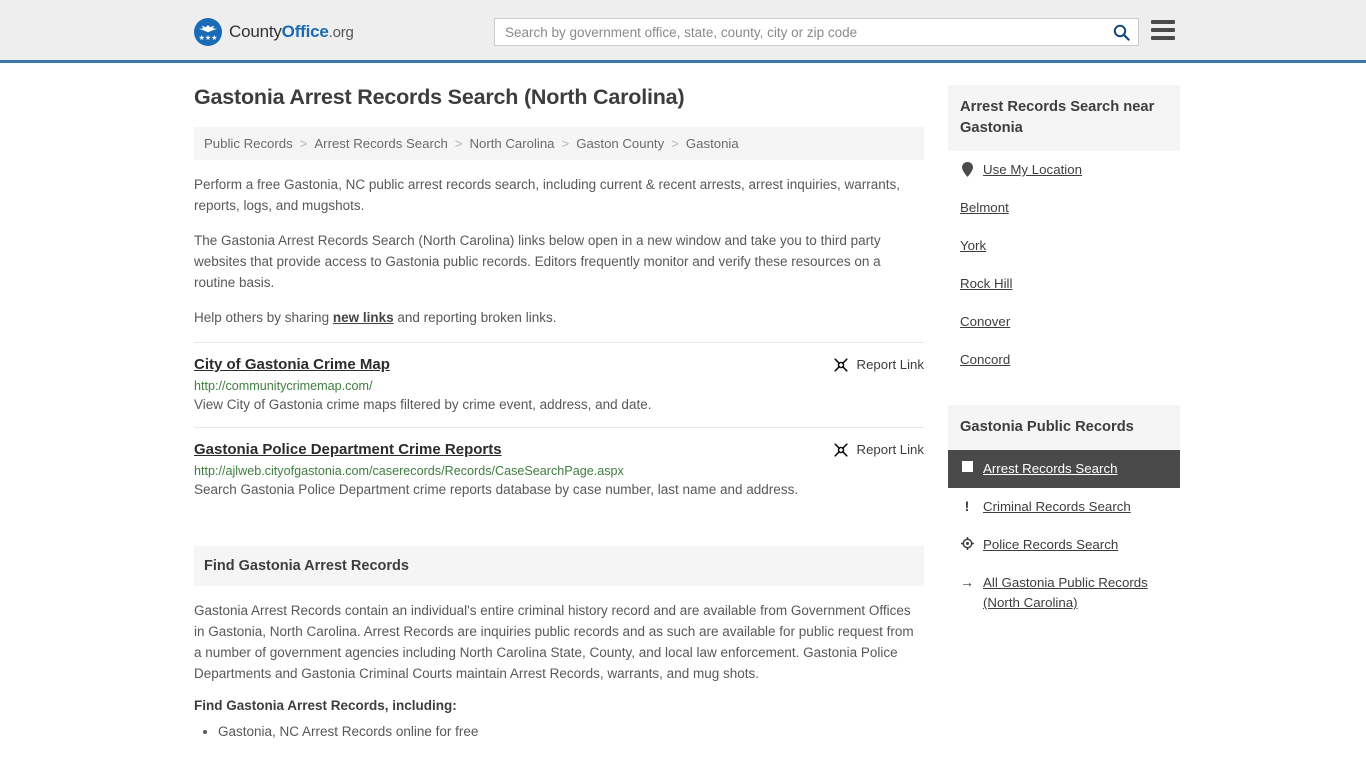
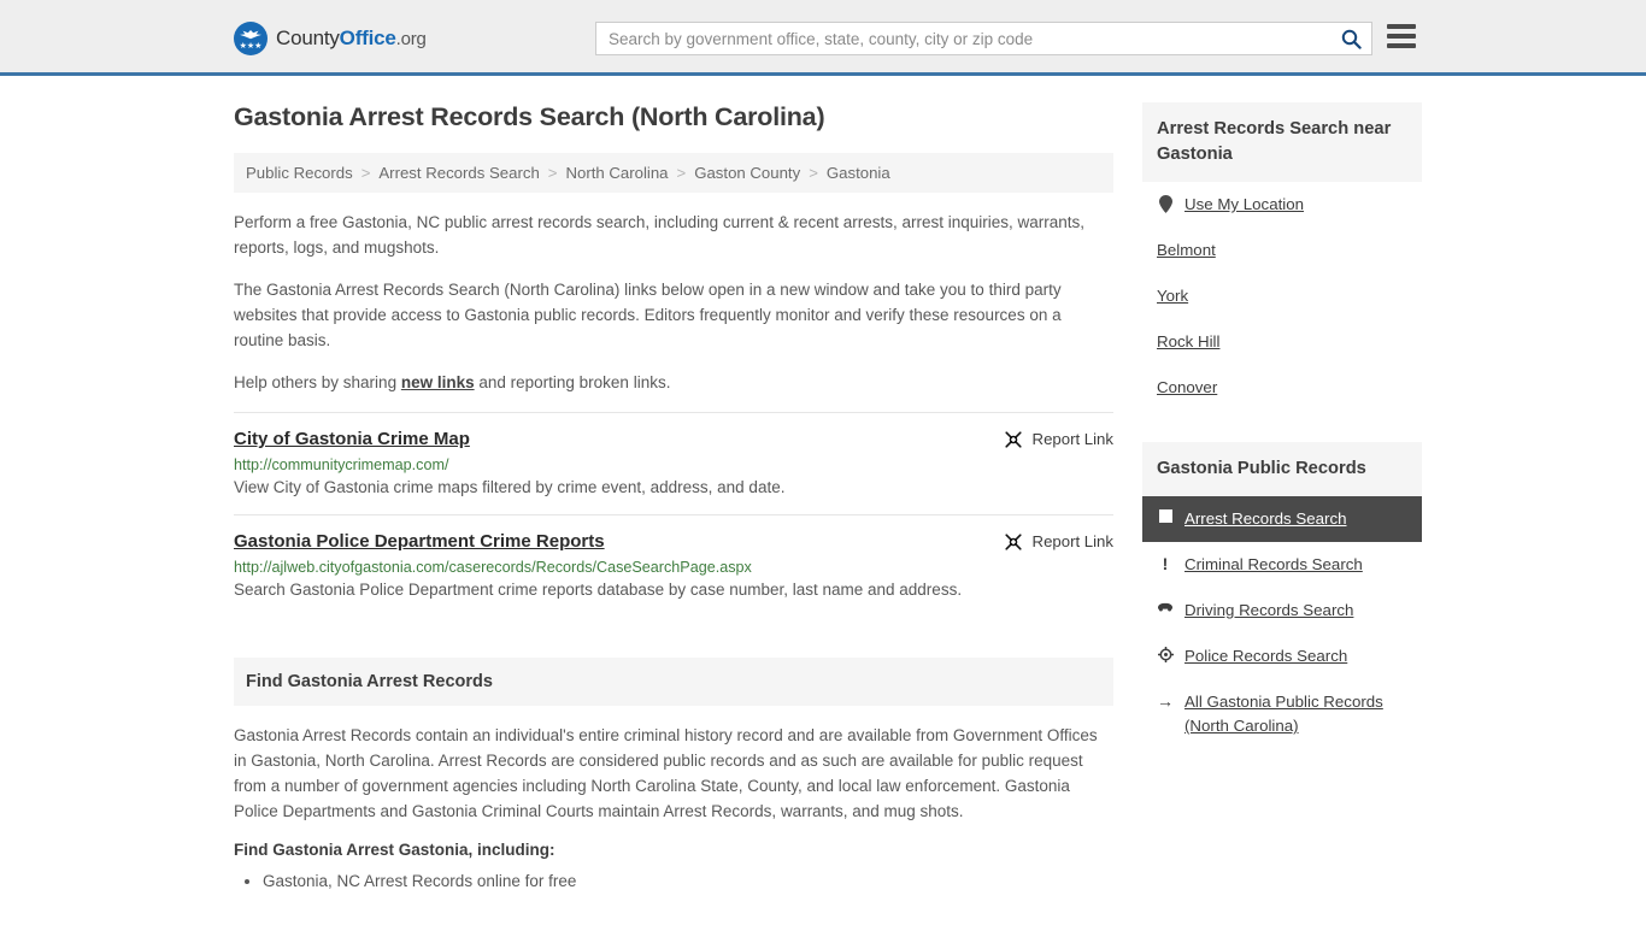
  CountyOffice.org
  Search by government office, state, county, city or zip code
  Gastonia Arrest Records Search (North Carolina)
  Public Records
  >
  Arrest Records Search
  >
  North Carolina
  >
  Gaston County
  >
  Gastonia
  Perform a free Gastonia, NC public arrest records search, including current & recent arrests, arrest inquiries, warrants, reports, logs, and mugshots.
  The Gastonia Arrest Records Search (North Carolina) links below open in a new window and take you to third party websites that provide access to Gastonia public records. Editors frequently monitor and verify these resources on a routine basis.
  Help others by sharing new links and reporting broken links.
  City of Gastonia Crime Map
  Report Link
  http://communitycrimemap.com/
  View City of Gastonia crime maps filtered by crime event, address, and date.
  Gastonia Police Department Crime Reports
  Report Link
  http://ajlweb.cityofgastonia.com/caserecords/Records/CaseSearchPage.aspx
  Search Gastonia Police Department crime reports database by case number, last name and address.
  Find Gastonia Arrest Records
- Gastonia Arrest Records contain an individual's entire criminal history record and are available from Government Offices in Gastonia, North Carolina. Arrest Records are inquiries public records and as such are available for public request from a number of government agencies including North Carolina State, County, and local law enforcement. Gastonia Police Departments and Gastonia Criminal Courts maintain Arrest Records, warrants, and mug shots.
+ Gastonia Arrest Records contain an individual's entire criminal history record and are available from Government Offices in Gastonia, North Carolina. Arrest Records are considered public records and as such are available for public request from a number of government agencies including North Carolina State, County, and local law enforcement. Gastonia Police Departments and Gastonia Criminal Courts maintain Arrest Records, warrants, and mug shots.
- Find Gastonia Arrest Records, including:
+ Find Gastonia Arrest Gastonia, including:
  Gastonia, NC Arrest Records online for free
  Arrest Records Search near Gastonia
  Use My Location
  Belmont
  York
  Rock Hill
  Conover
- Concord
  Gastonia Public Records
  Arrest Records Search
  !
  Criminal Records Search
+ Driving Records Search
  Police Records Search
  →
  All Gastonia Public Records (North Carolina)
